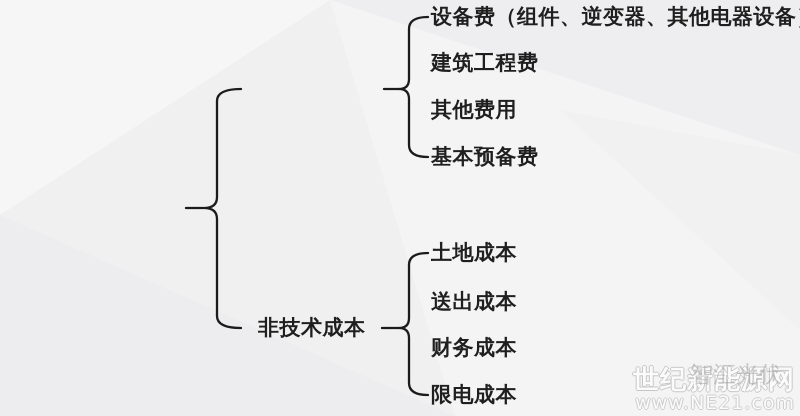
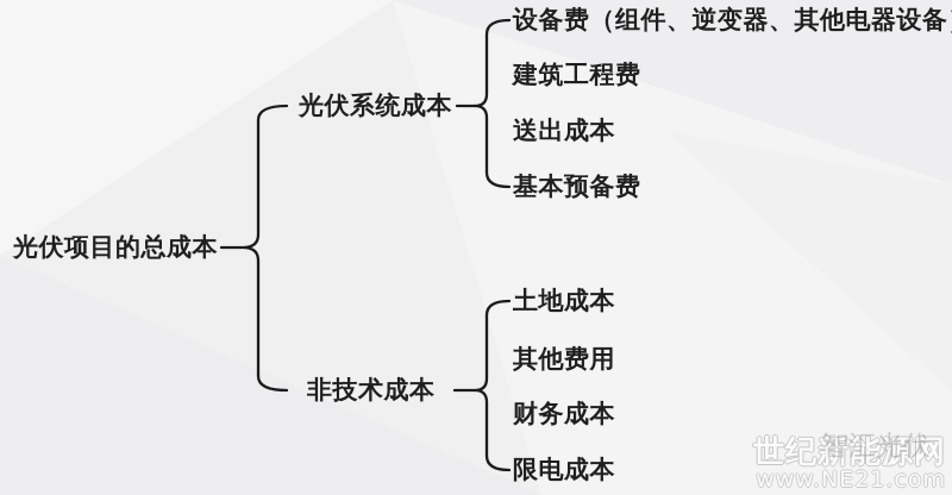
+ 光伏项目的总成本
+ 光伏系统成本
  设备费（组件、逆变器、其他电器设备
  建筑工程费
- 其他费用
+ 送出成本
  基本预备费
  非技术成本
  土地成本
- 送出成本
+ 其他费用
  财务成本
  限电成本
  世纪新能源网
  www.NE21.com
  智汇光伏
